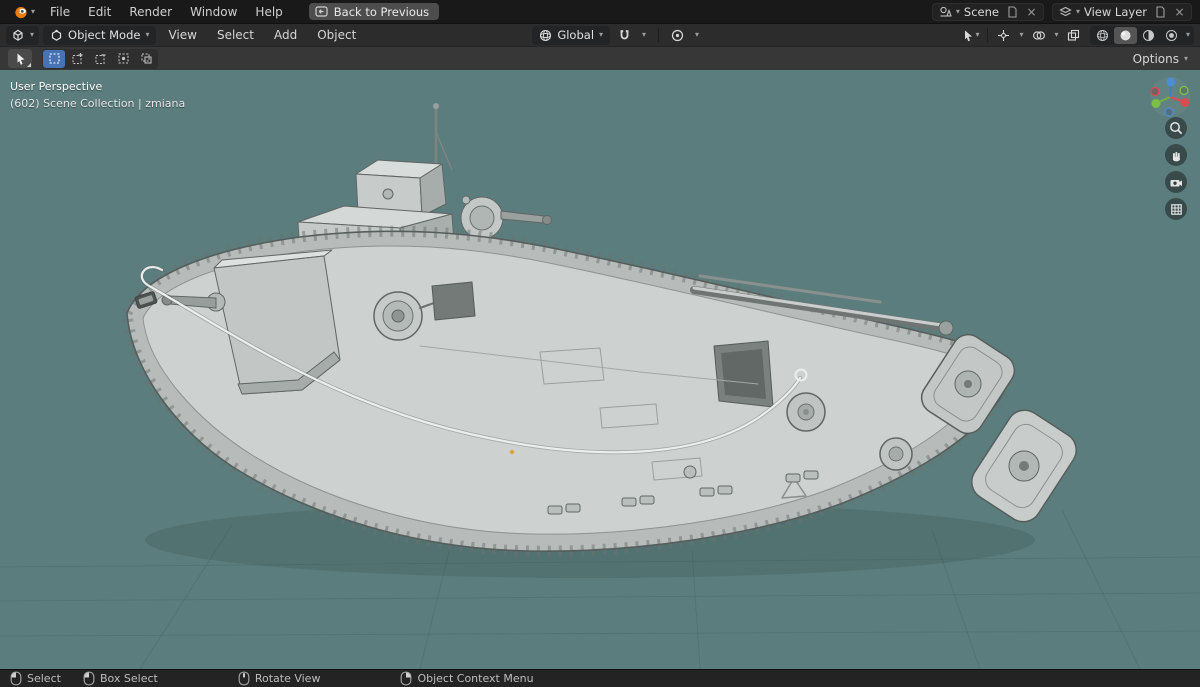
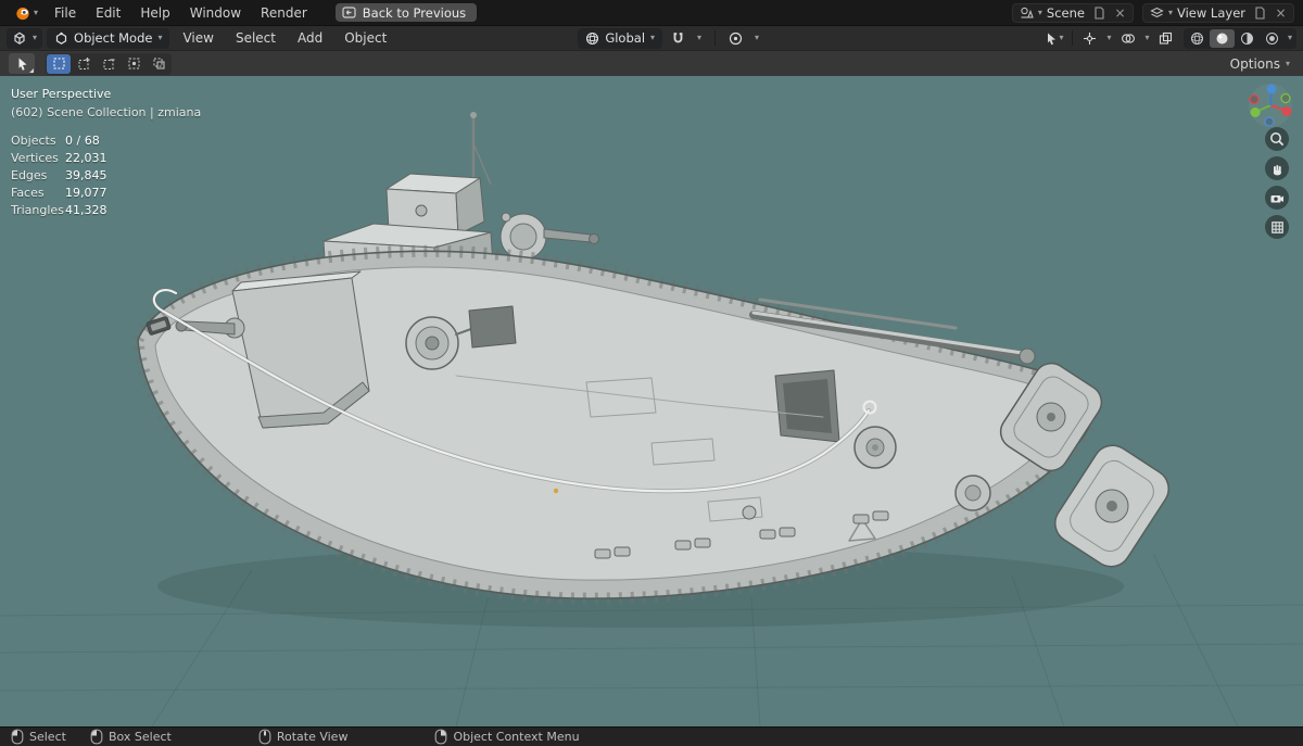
  ▾
  File
  Edit
- Render
+ Help
  Window
- Help
+ Render
  Back to Previous
  ▾
  Scene
  ×
  ▾
  View Layer
  ×
  ▾
  Object Mode
  ▾
  View
  Select
  Add
  Object
  Global
  ▾
  ▾
  ▾
  ▾
  ▾
  ▾
  ▾
  Options
  ▾
  User Perspective
  (602) Scene Collection | zmiana
+ Objects
+ 0 / 68
+ Vertices
+ 22,031
+ Edges
+ 39,845
+ Faces
+ 19,077
+ Triangles
+ 41,328
  Select
  Box Select
  Rotate View
  Object Context Menu
